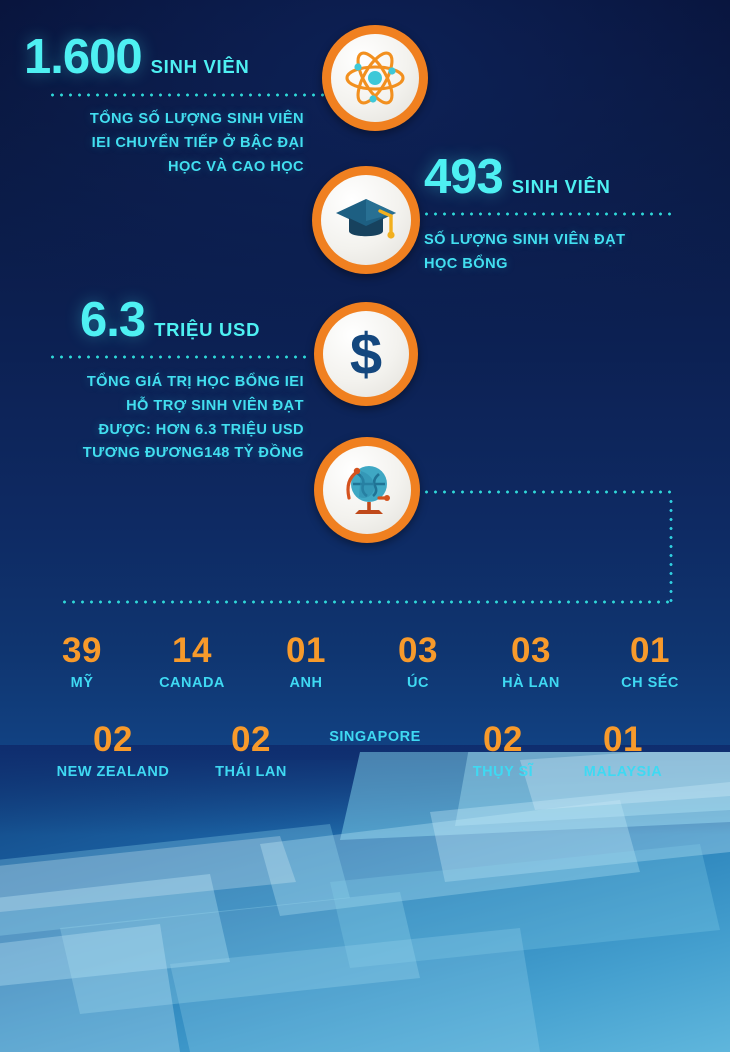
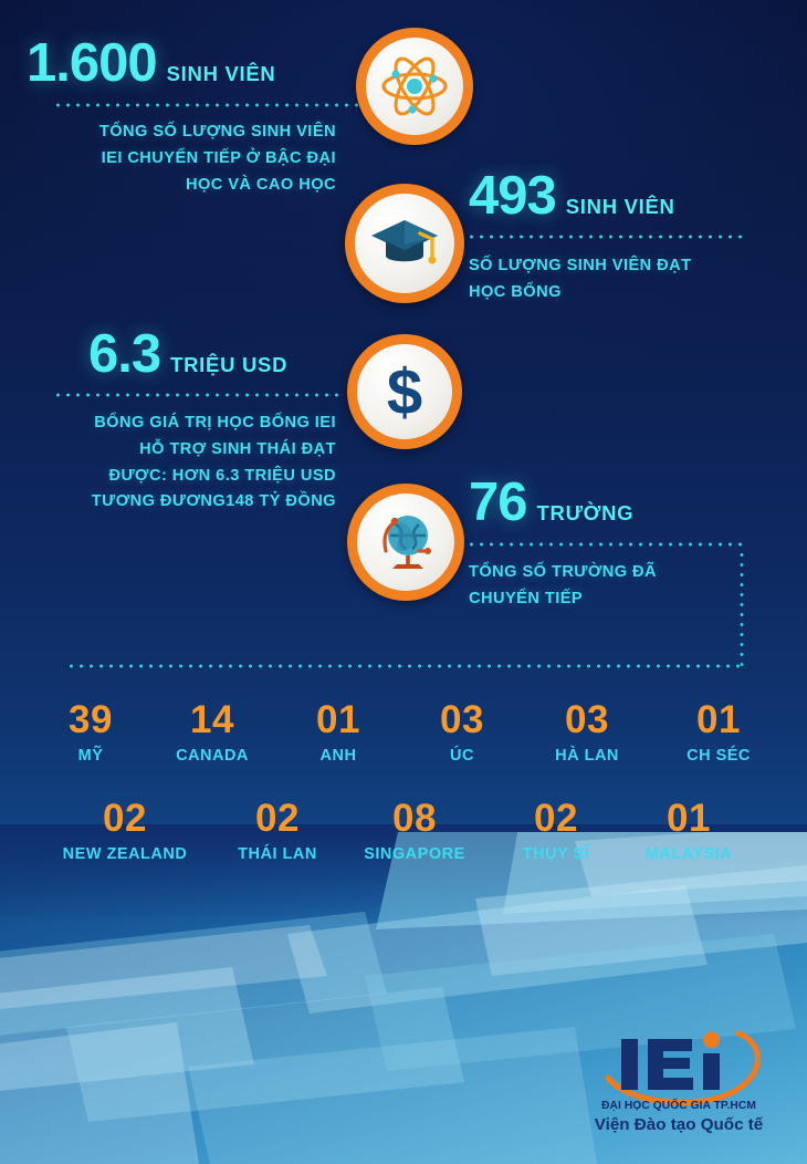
  1.600
  SINH VIÊN
  TỔNG SỐ LƯỢNG SINH VIÊN
  IEI CHUYỂN TIẾP Ở BẬC ĐẠI
  HỌC VÀ CAO HỌC
  493
  SINH VIÊN
  SỐ LƯỢNG SINH VIÊN ĐẠT
  HỌC BỔNG
  6.3
  TRIỆU USD
- TỔNG GIÁ TRỊ HỌC BỔNG IEI
+ BỔNG GIÁ TRỊ HỌC BỔNG IEI
- HỖ TRỢ SINH VIÊN ĐẠT
+ HỖ TRỢ SINH THÁI ĐẠT
  ĐƯỢC: HƠN 6.3 TRIỆU USD
  TƯƠNG ĐƯƠNG148 TỶ ĐỒNG
  $
+ 76
+ TRƯỜNG
+ TỔNG SỐ TRƯỜNG ĐÃ
+ CHUYỂN TIẾP
  39
  MỸ
  14
  CANADA
  01
  ANH
  03
  ÚC
  03
  HÀ LAN
  01
  CH SÉC
  02
  NEW ZEALAND
  02
  THÁI LAN
+ 08
  SINGAPORE
  02
  THỤY SĨ
  01
  MALAYSIA
+ ĐẠI HỌC QUỐC GIA TP.HCM
+ Viện Đào tạo Quốc tế
